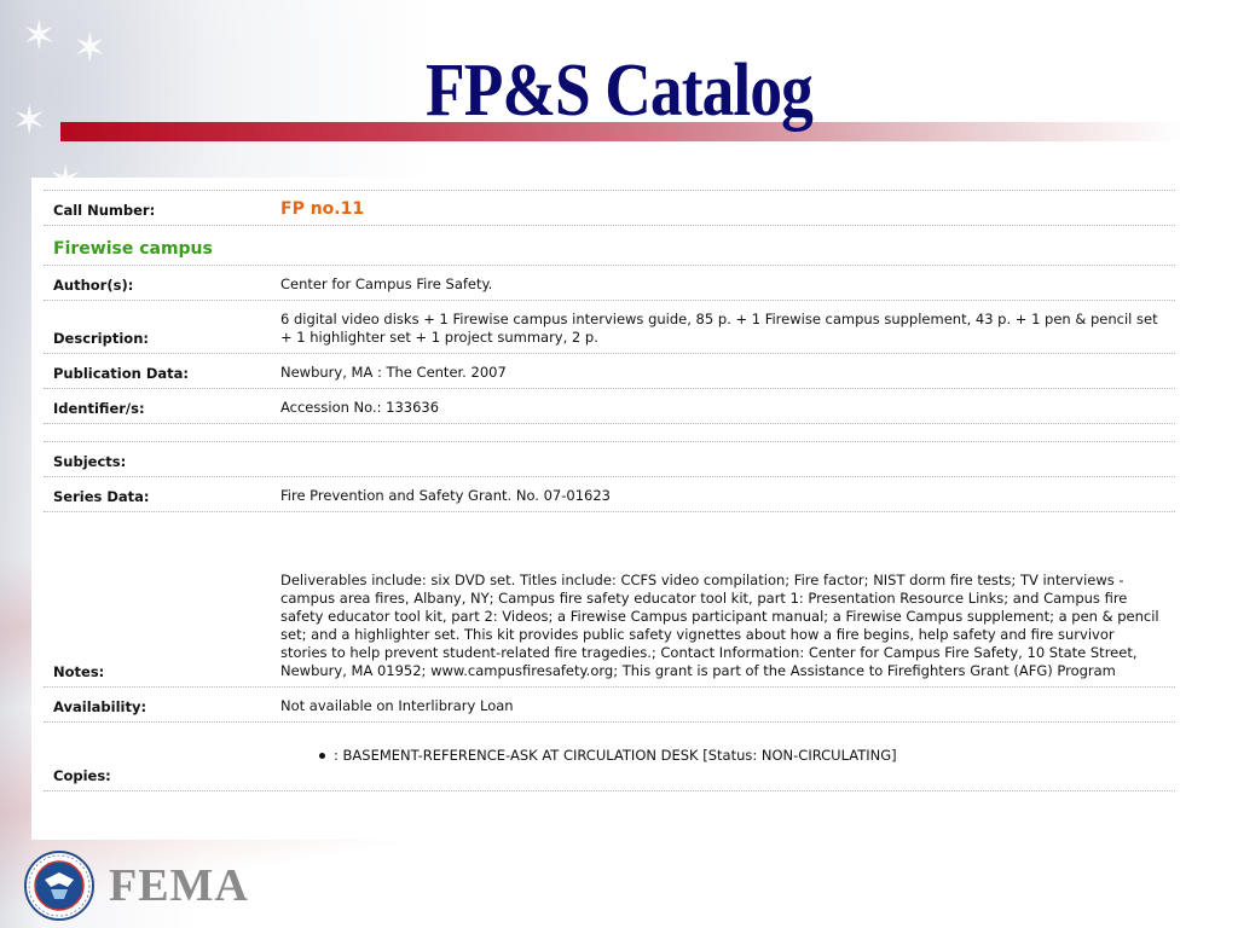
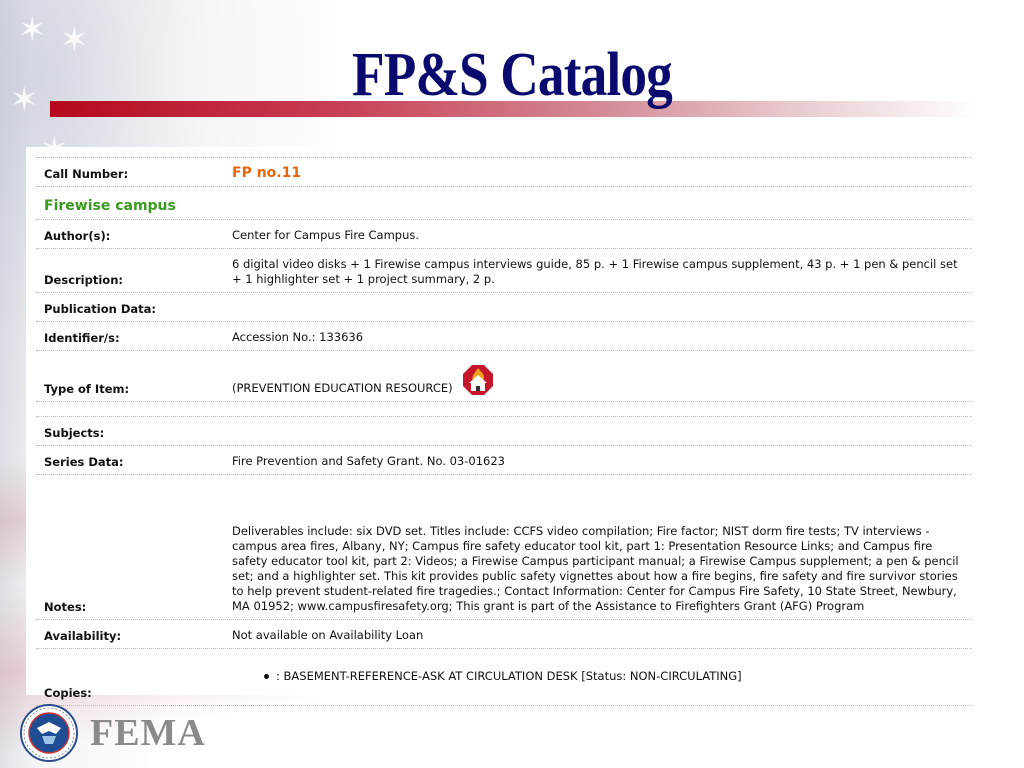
  ✶
  ✶
  ✶
  FP&S Catalog
  Call Number:
  FP no.11
  Firewise campus
  Author(s):
- Center for Campus Fire Safety.
+ Center for Campus Fire Campus.
  Description:
  6 digital video disks + 1 Firewise campus interviews guide, 85 p. + 1 Firewise campus supplement, 43 p. + 1 pen & pencil set + 1 highlighter set + 1 project summary, 2 p.
  Publication Data:
- Newbury, MA : The Center. 2007
  Identifier/s:
  Accession No.: 133636
+ Type of Item:
+ (PREVENTION EDUCATION RESOURCE)
  Subjects:
  Series Data:
- Fire Prevention and Safety Grant. No. 07-01623
+ Fire Prevention and Safety Grant. No. 03-01623
  Notes:
- Deliverables include: six DVD set. Titles include: CCFS video compilation; Fire factor; NIST dorm fire tests; TV interviews - campus area fires, Albany, NY; Campus fire safety educator tool kit, part 1: Presentation Resource Links; and Campus fire safety educator tool kit, part 2: Videos; a Firewise Campus participant manual; a Firewise Campus supplement; a pen & pencil set; and a highlighter set. This kit provides public safety vignettes about how a fire begins, help safety and fire survivor stories to help prevent student-related fire tragedies.; Contact Information: Center for Campus Fire Safety, 10 State Street, Newbury, MA 01952; www.campusfiresafety.org; This grant is part of the Assistance to Firefighters Grant (AFG) Program
+ Deliverables include: six DVD set. Titles include: CCFS video compilation; Fire factor; NIST dorm fire tests; TV interviews - campus area fires, Albany, NY; Campus fire safety educator tool kit, part 1: Presentation Resource Links; and Campus fire safety educator tool kit, part 2: Videos; a Firewise Campus participant manual; a Firewise Campus supplement; a pen & pencil set; and a highlighter set. This kit provides public safety vignettes about how a fire begins, fire safety and fire survivor stories to help prevent student-related fire tragedies.; Contact Information: Center for Campus Fire Safety, 10 State Street, Newbury, MA 01952; www.campusfiresafety.org; This grant is part of the Assistance to Firefighters Grant (AFG) Program
  Availability:
- Not available on Interlibrary Loan
+ Not available on Availability Loan
  Copies:
  : BASEMENT-REFERENCE-ASK AT CIRCULATION DESK [Status: NON-CIRCULATING]
  FEMA
